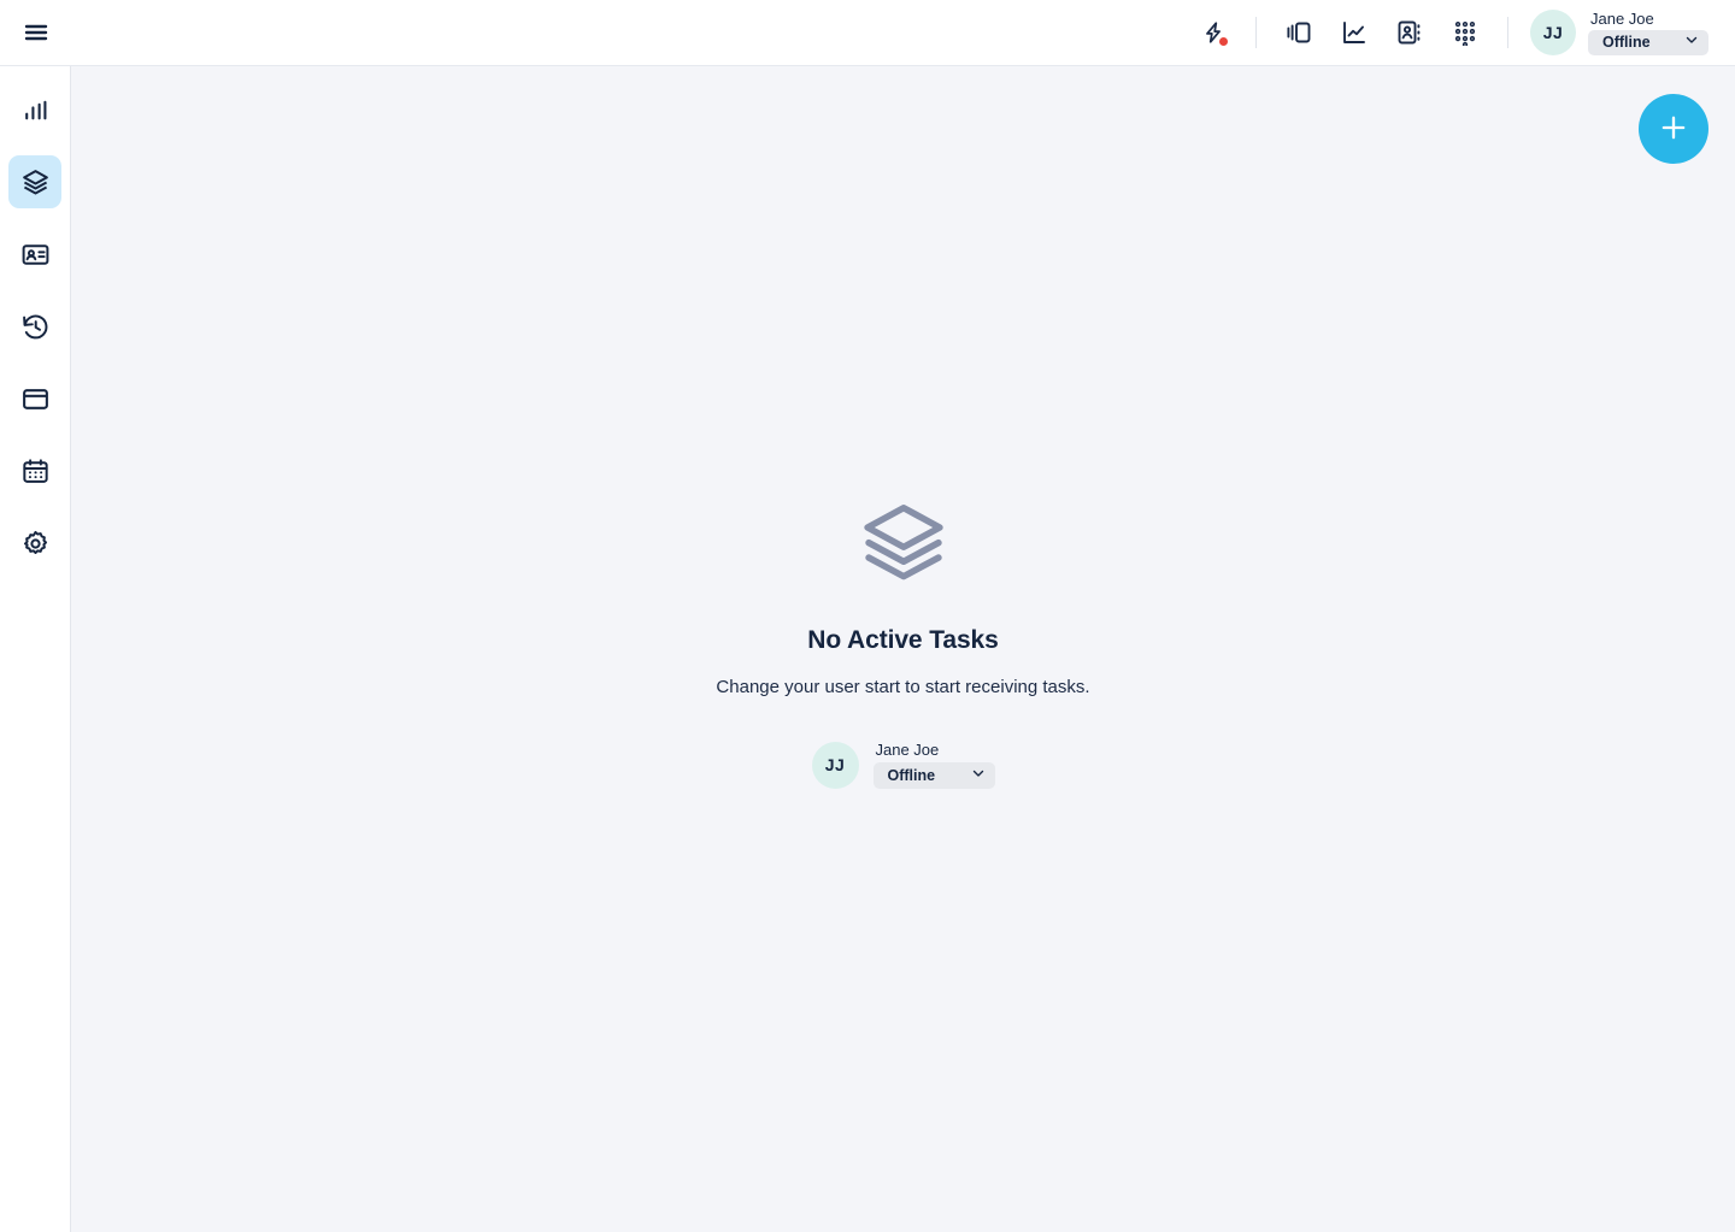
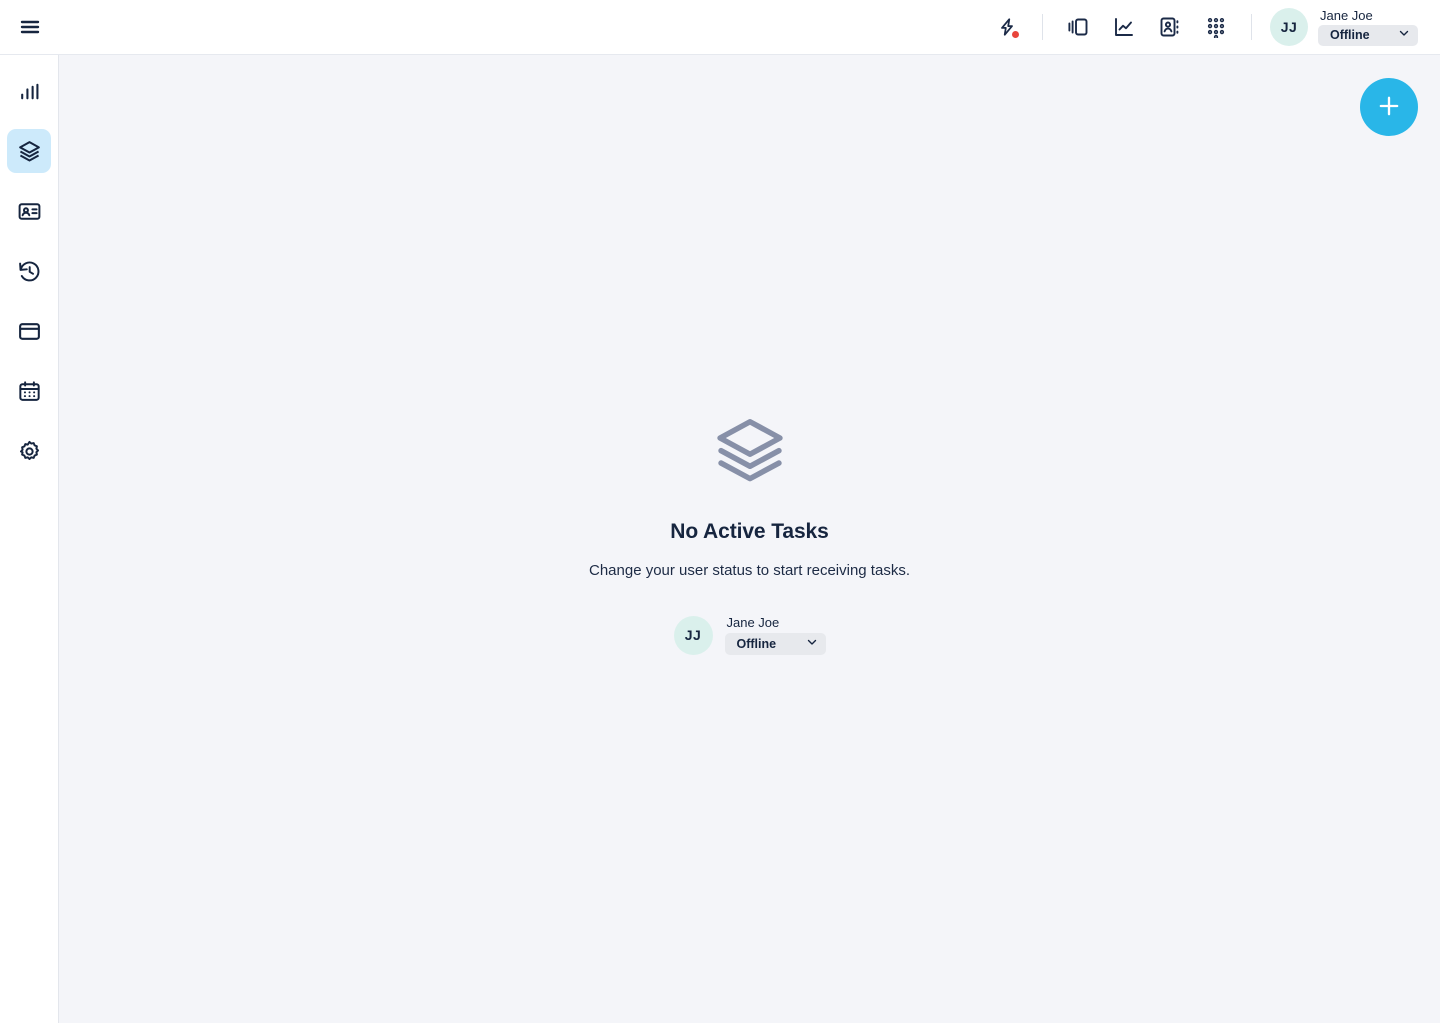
  JJ
  Jane Joe
  Offline
  No Active Tasks
- Change your user start to start receiving tasks.
+ Change your user status to start receiving tasks.
  JJ
  Jane Joe
  Offline
